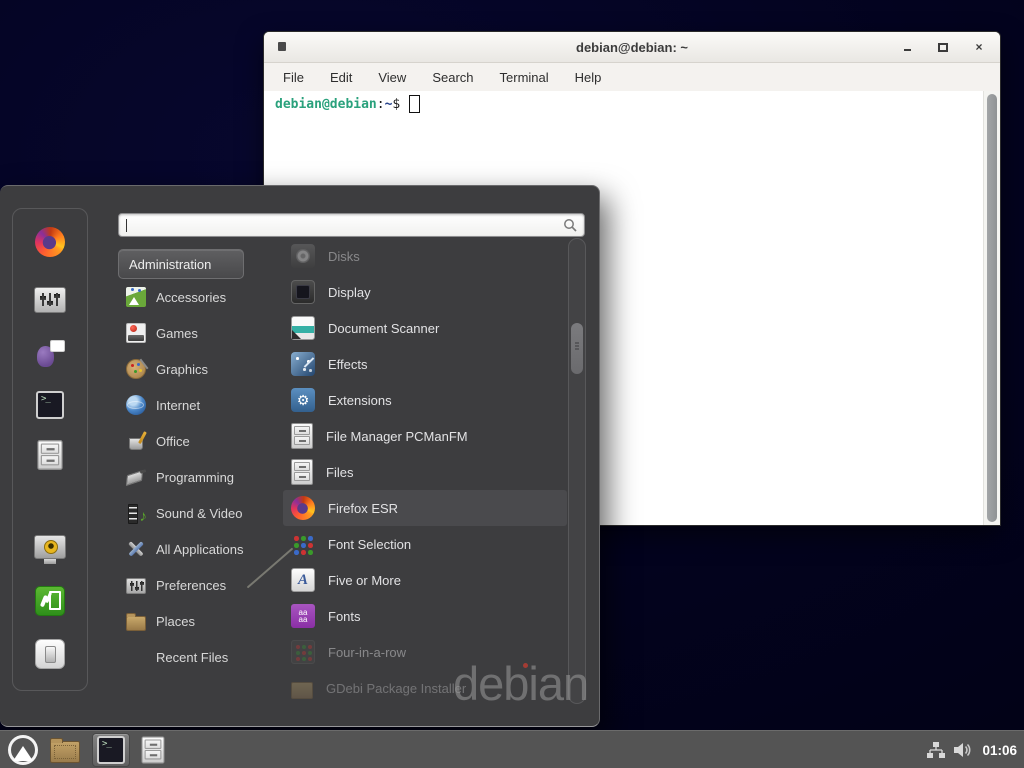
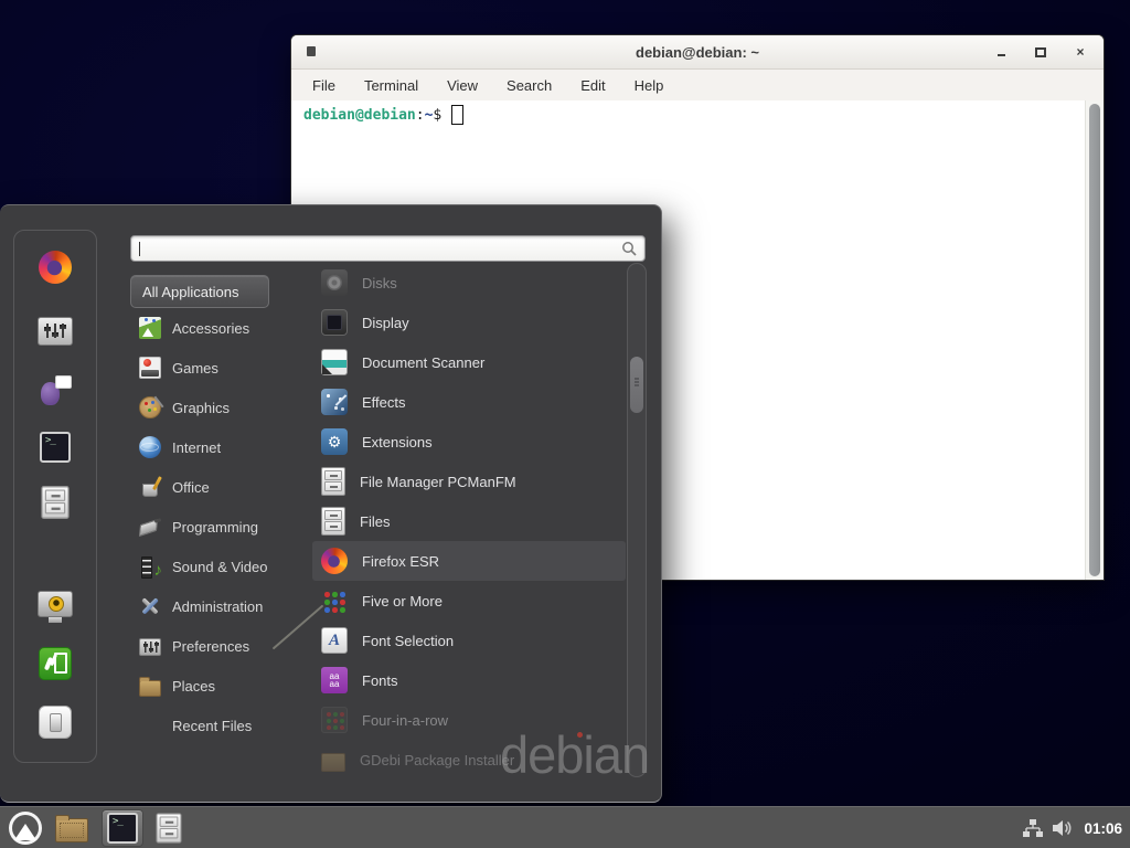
  debian@debian: ~
  ×
  File
- Edit
+ Terminal
  View
  Search
- Terminal
+ Edit
  Help
  debian@debian
  :
  ~
  $
  >_
- Administration
+ All Applications
  Accessories
  Games
  Graphics
  Internet
  Office
  Programming
  ♪
  Sound & Video
- All Applications
+ Administration
  Preferences
  Places
  Recent Files
  Disks
  Display
  Document Scanner
  Effects
  ⚙
  Extensions
  File Manager PCManFM
  Files
  Firefox ESR
- Font Selection
+ Five or More
  A
- Five or More
+ Font Selection
  aa aa
  Fonts
  Four-in-a-row
  GDebi Package Installer
  debian
  >_
  01:06
